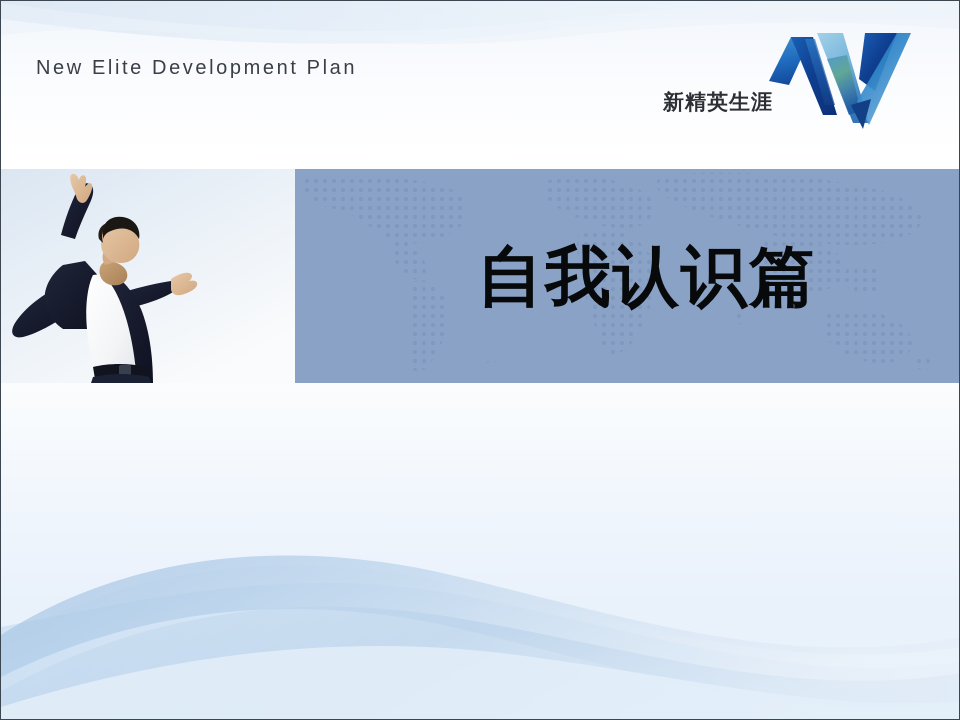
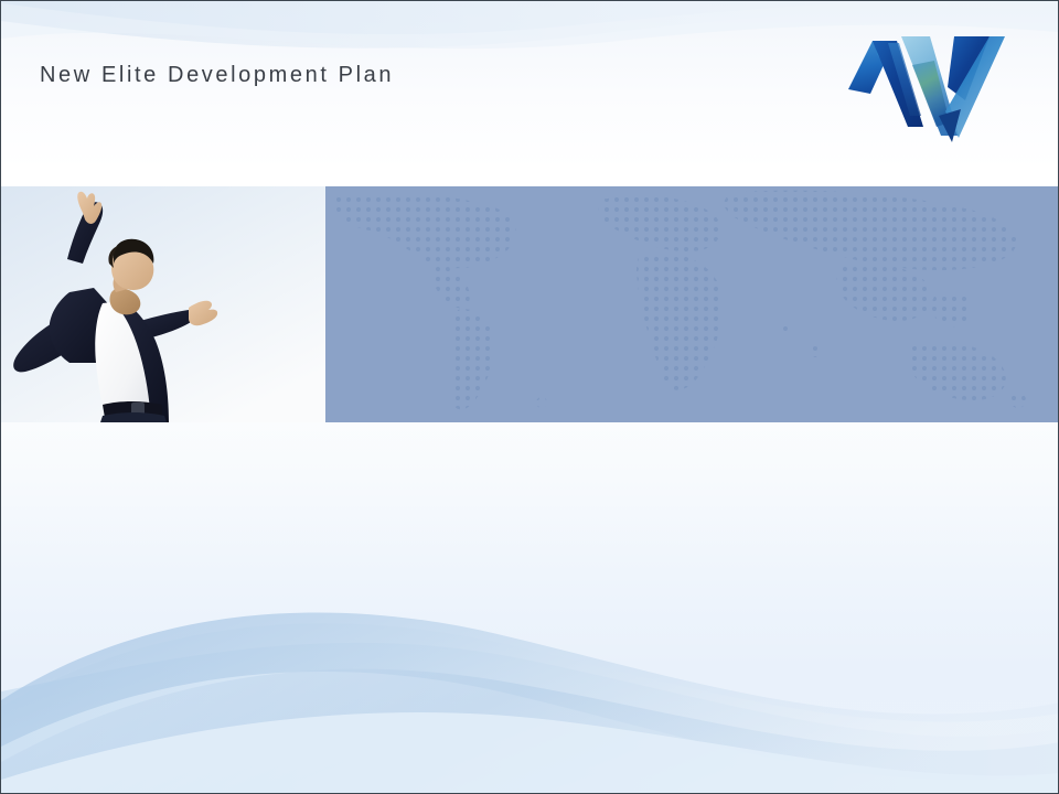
  New Elite Development Plan
- 新精英生涯
- 自我认识篇
